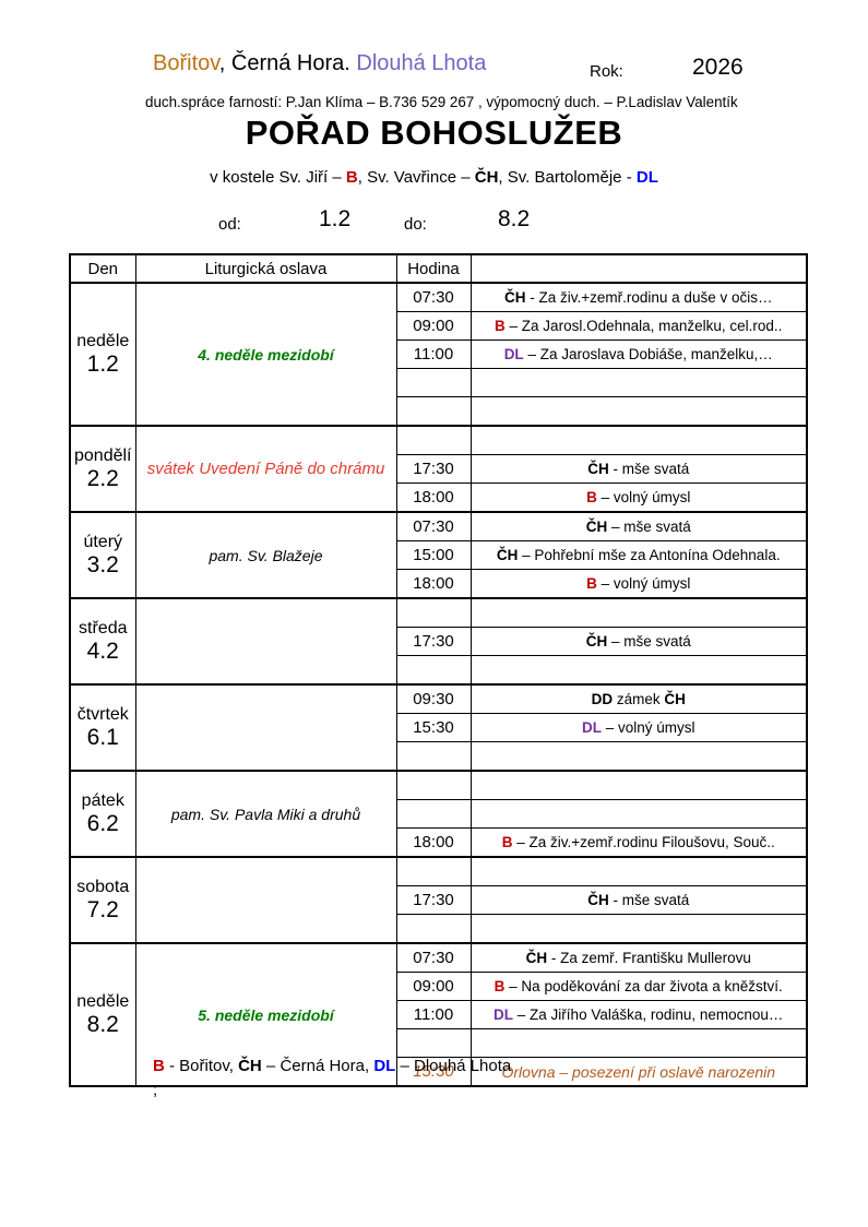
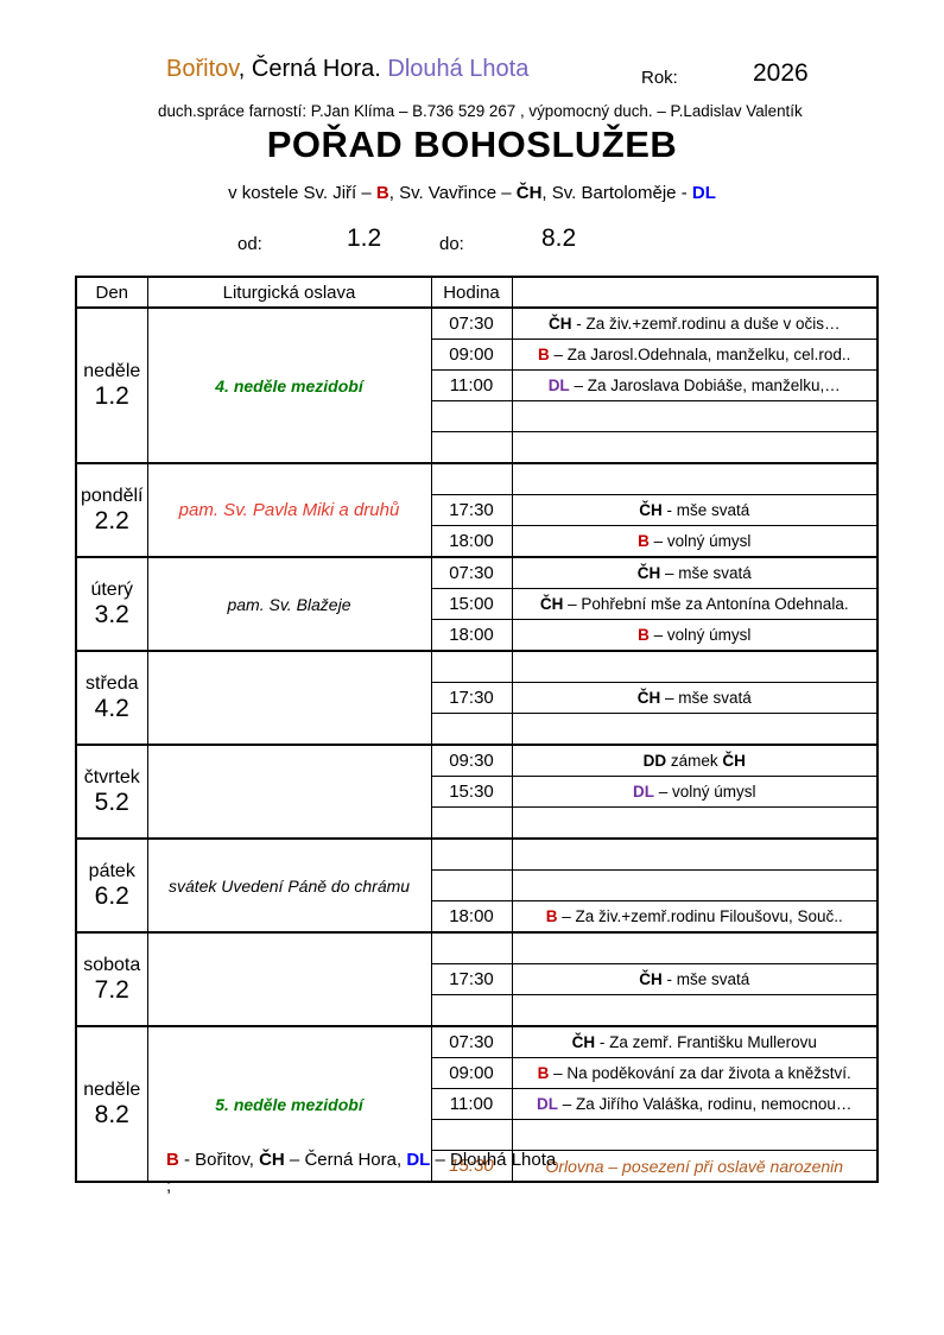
  Bořitov, Černá Hora. Dlouhá Lhota
  Rok:
  2026
  duch.spráce farností: P.Jan Klíma – B.736 529 267 , výpomocný duch. – P.Ladislav Valentík
  POŘAD BOHOSLUŽEB
  v kostele Sv. Jiří – B, Sv. Vavřince – ČH, Sv. Bartoloměje - DL
  od:
  1.2
  do:
  8.2
  Den	Liturgická oslava	Hodina
  neděle 1.2	4. neděle mezidobí	07:30	ČH - Za živ.+zemř.rodinu a duše v očis…
  09:00	B – Za Jarosl.Odehnala, manželku, cel.rod..
  11:00	DL – Za Jaroslava Dobiáše, manželku,…
- pondělí 2.2	svátek Uvedení Páně do chrámu
+ pondělí 2.2	pam. Sv. Pavla Miki a druhů
  17:30	ČH - mše svatá
  18:00	B – volný úmysl
  úterý 3.2	pam. Sv. Blažeje	07:30	ČH – mše svatá
  15:00	ČH – Pohřební mše za Antonína Odehnala.
  18:00	B – volný úmysl
  středa 4.2
  17:30	ČH – mše svatá
- čtvrtek 6.1		09:30	DD zámek ČH
+ čtvrtek 5.2		09:30	DD zámek ČH
  15:30	DL – volný úmysl
- pátek 6.2	pam. Sv. Pavla Miki a druhů
+ pátek 6.2	svátek Uvedení Páně do chrámu
  18:00	B – Za živ.+zemř.rodinu Filoušovu, Souč..
  sobota 7.2
  17:30	ČH - mše svatá
  neděle 8.2	5. neděle mezidobí	07:30	ČH - Za zemř. Františku Mullerovu
  09:00	B – Na poděkování za dar života a kněžství.
  11:00	DL – Za Jiřího Valáška, rodinu, nemocnou…
  15:30	Orlovna – posezení při oslavě narozenin
  B - Bořitov, ČH – Černá Hora, DL – Dlouhá Lhota
  ;
